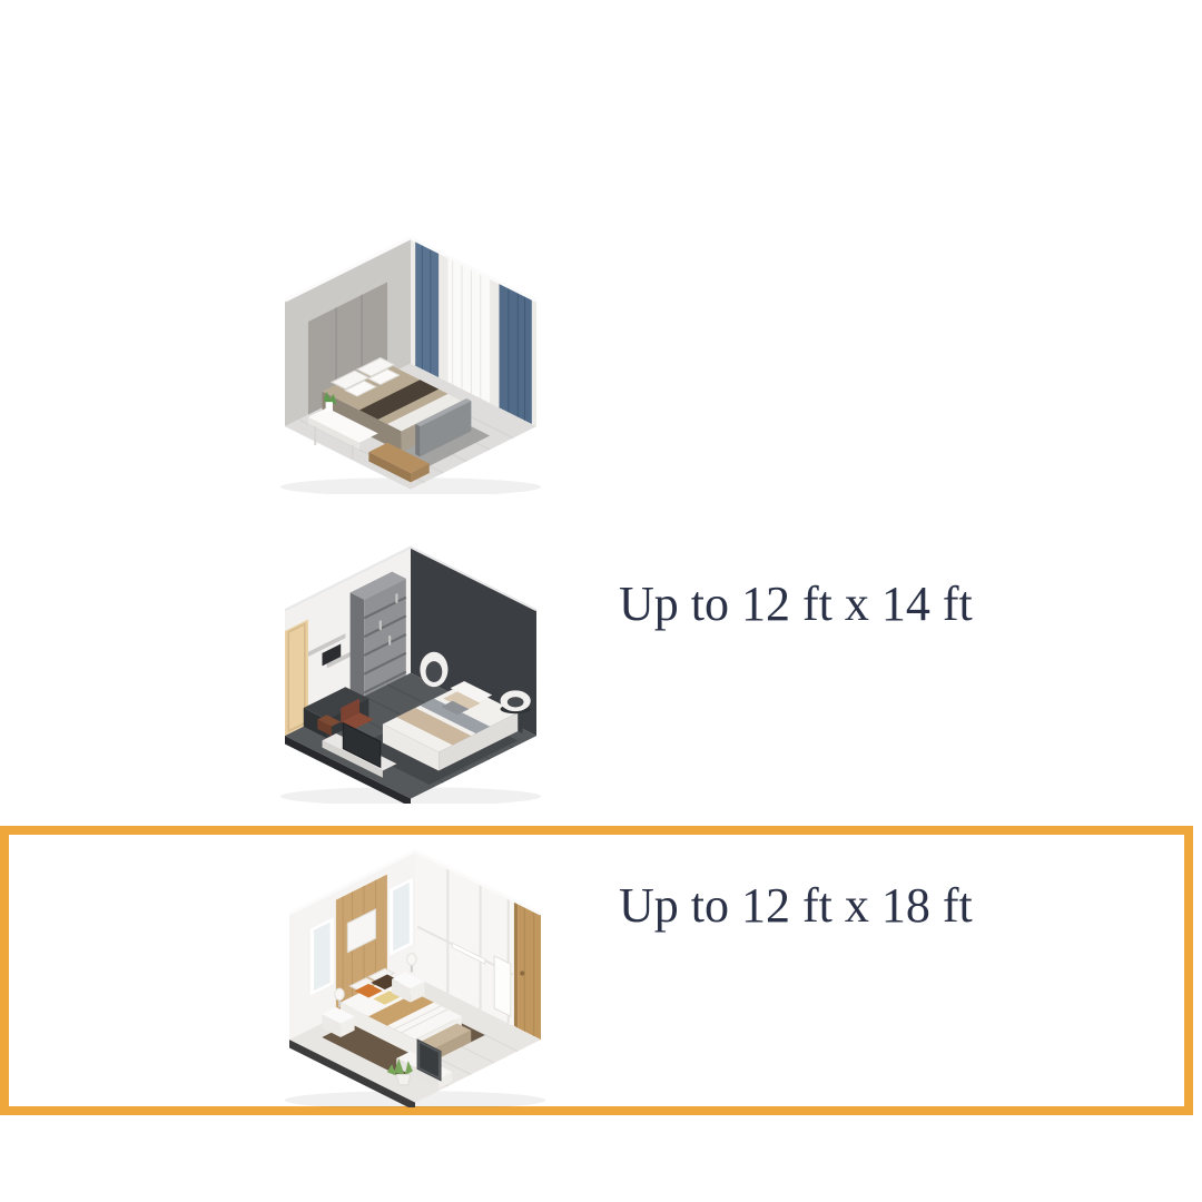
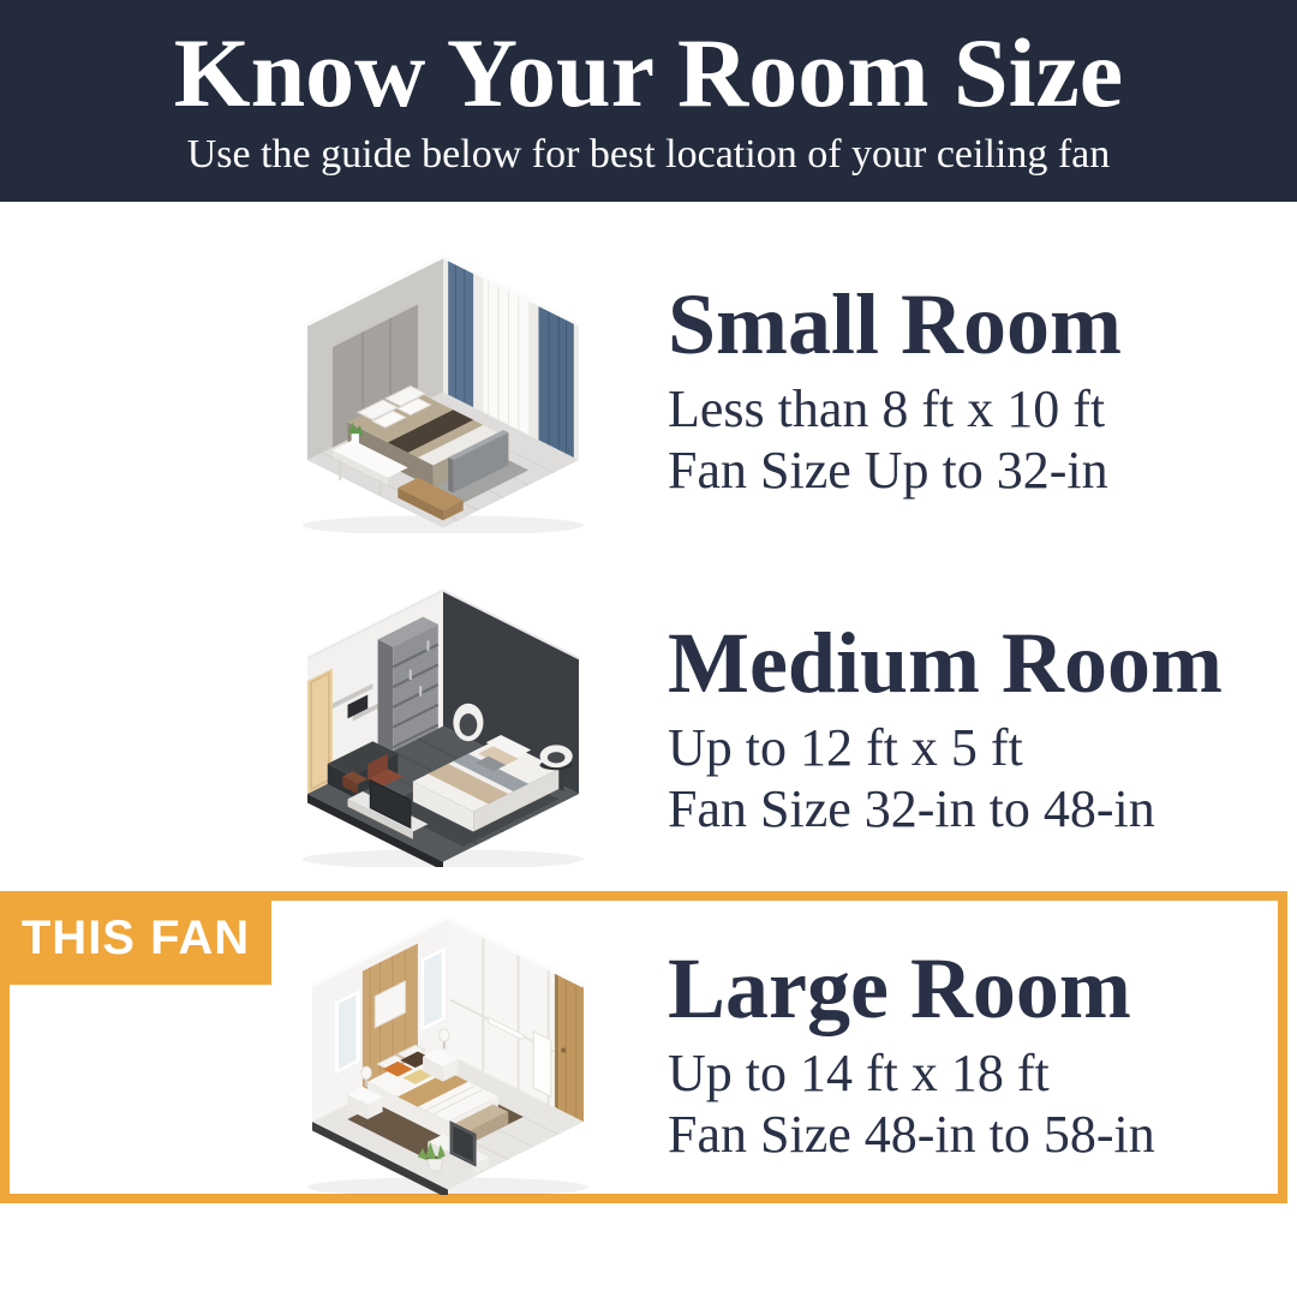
+ Know Your Room Size
+ Use the guide below for best location of your ceiling fan
+ Small Room
+ Less than 8 ft x 10 ft
+ Fan Size Up to 32-in
+ Medium Room
- Up to 12 ft x 14 ft
+ Up to 12 ft x 5 ft
+ Fan Size 32-in to 48-in
+ THIS FAN
+ Large Room
- Up to 12 ft x 18 ft
+ Up to 14 ft x 18 ft
+ Fan Size 48-in to 58-in
